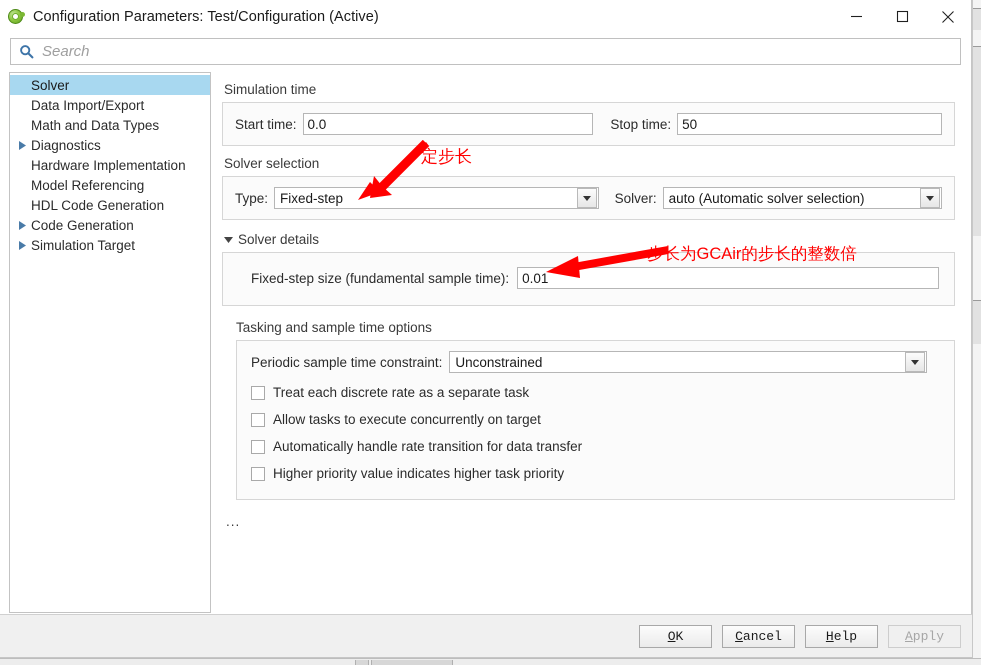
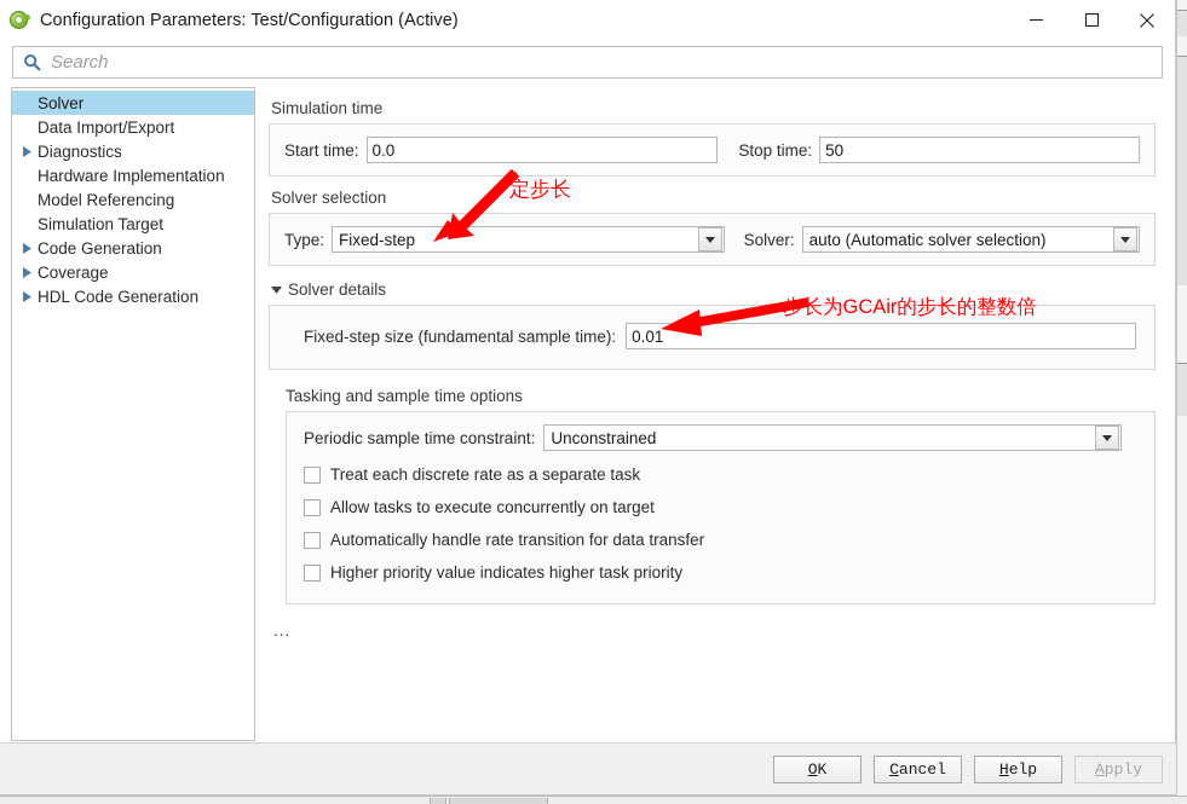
  Configuration Parameters: Test/Configuration (Active)
  Search
  Solver
  Data Import/Export
- Math and Data Types
  Diagnostics
  Hardware Implementation
  Model Referencing
- HDL Code Generation
+ Simulation Target
  Code Generation
+ Coverage
- Simulation Target
+ HDL Code Generation
  Simulation time
  Start time:
  0.0
  Stop time:
  50
  Solver selection
  Type:
  Fixed-step
  Solver:
  auto (Automatic solver selection)
  Solver details
  Fixed-step size (fundamental sample time):
  0.01
  Tasking and sample time options
  Periodic sample time constraint:
  Unconstrained
  Treat each discrete rate as a separate task
  Allow tasks to execute concurrently on target
  Automatically handle rate transition for data transfer
  Higher priority value indicates higher task priority
  ...
  OK
  Cancel
  Help
  Apply
  定步长
  步长为GCAir的步长的整数倍
